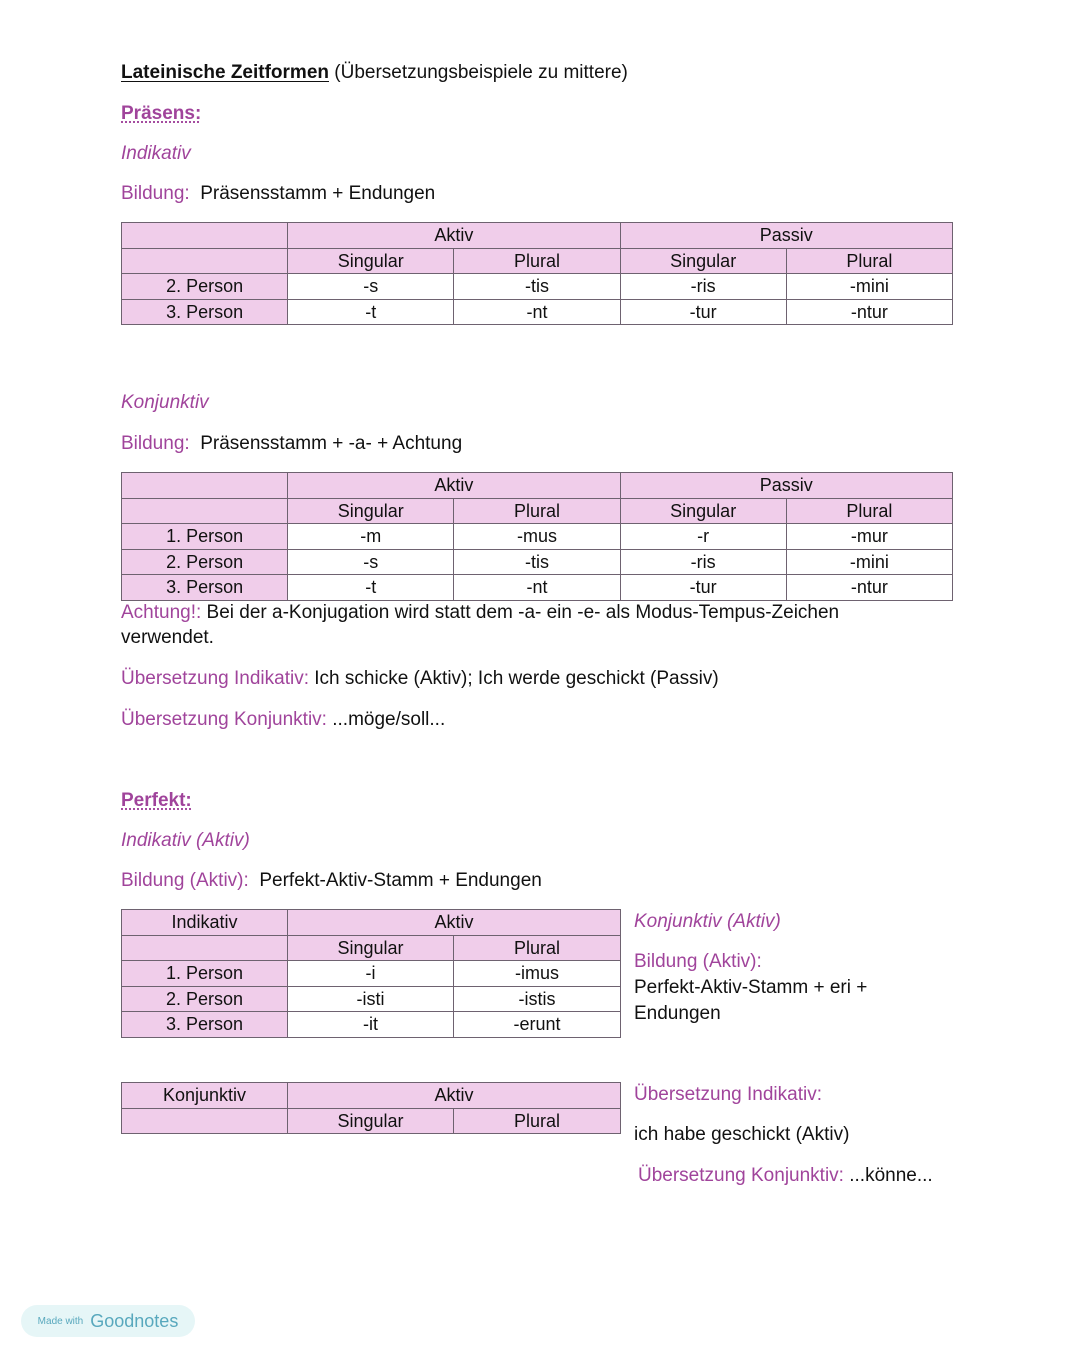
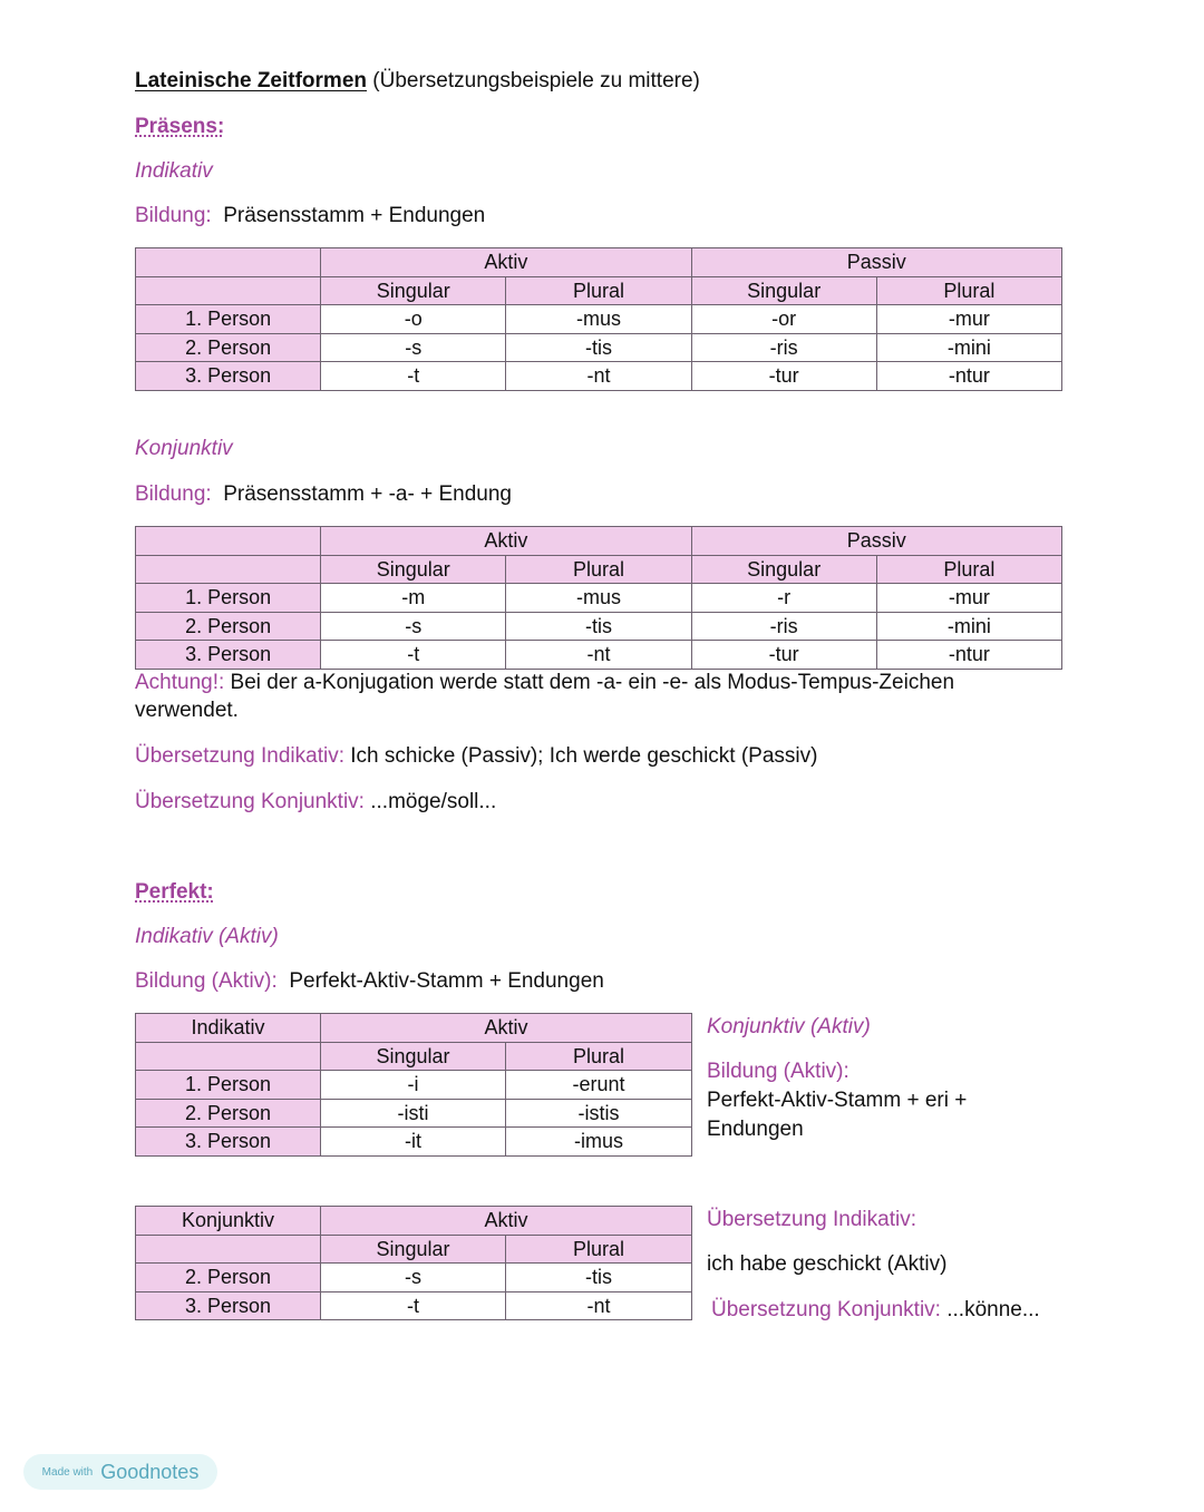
  Lateinische Zeitformen (Übersetzungsbeispiele zu mittere)
  Präsens:
  Indikativ
  Bildung: Präsensstamm + Endungen
  	Aktiv	Passiv
  	Singular	Plural	Singular	Plural
+ 1. Person	-o	-mus	-or	-mur
  2. Person	-s	-tis	-ris	-mini
  3. Person	-t	-nt	-tur	-ntur
  Konjunktiv
- Bildung: Präsensstamm + -a- + Achtung
+ Bildung: Präsensstamm + -a- + Endung
  	Aktiv	Passiv
  	Singular	Plural	Singular	Plural
  1. Person	-m	-mus	-r	-mur
  2. Person	-s	-tis	-ris	-mini
  3. Person	-t	-nt	-tur	-ntur
- Achtung!: Bei der a-Konjugation wird statt dem -a- ein -e- als Modus-Tempus-Zeichen
+ Achtung!: Bei der a-Konjugation werde statt dem -a- ein -e- als Modus-Tempus-Zeichen
  verwendet.
- Übersetzung Indikativ: Ich schicke (Aktiv); Ich werde geschickt (Passiv)
+ Übersetzung Indikativ: Ich schicke (Passiv); Ich werde geschickt (Passiv)
  Übersetzung Konjunktiv: ...möge/soll...
  Perfekt:
  Indikativ (Aktiv)
  Bildung (Aktiv): Perfekt-Aktiv-Stamm + Endungen
  Indikativ	Aktiv
  	Singular	Plural
- 1. Person	-i	-imus
+ 1. Person	-i	-erunt
  2. Person	-isti	-istis
- 3. Person	-it	-erunt
+ 3. Person	-it	-imus
  Konjunktiv (Aktiv)
  Bildung (Aktiv):
  Perfekt-Aktiv-Stamm + eri +
  Endungen
  Konjunktiv	Aktiv
  	Singular	Plural
+ 2. Person	-s	-tis
+ 3. Person	-t	-nt
  Übersetzung Indikativ:
  ich habe geschickt (Aktiv)
  Übersetzung Konjunktiv: ...könne...
  Made with
  Goodnotes
